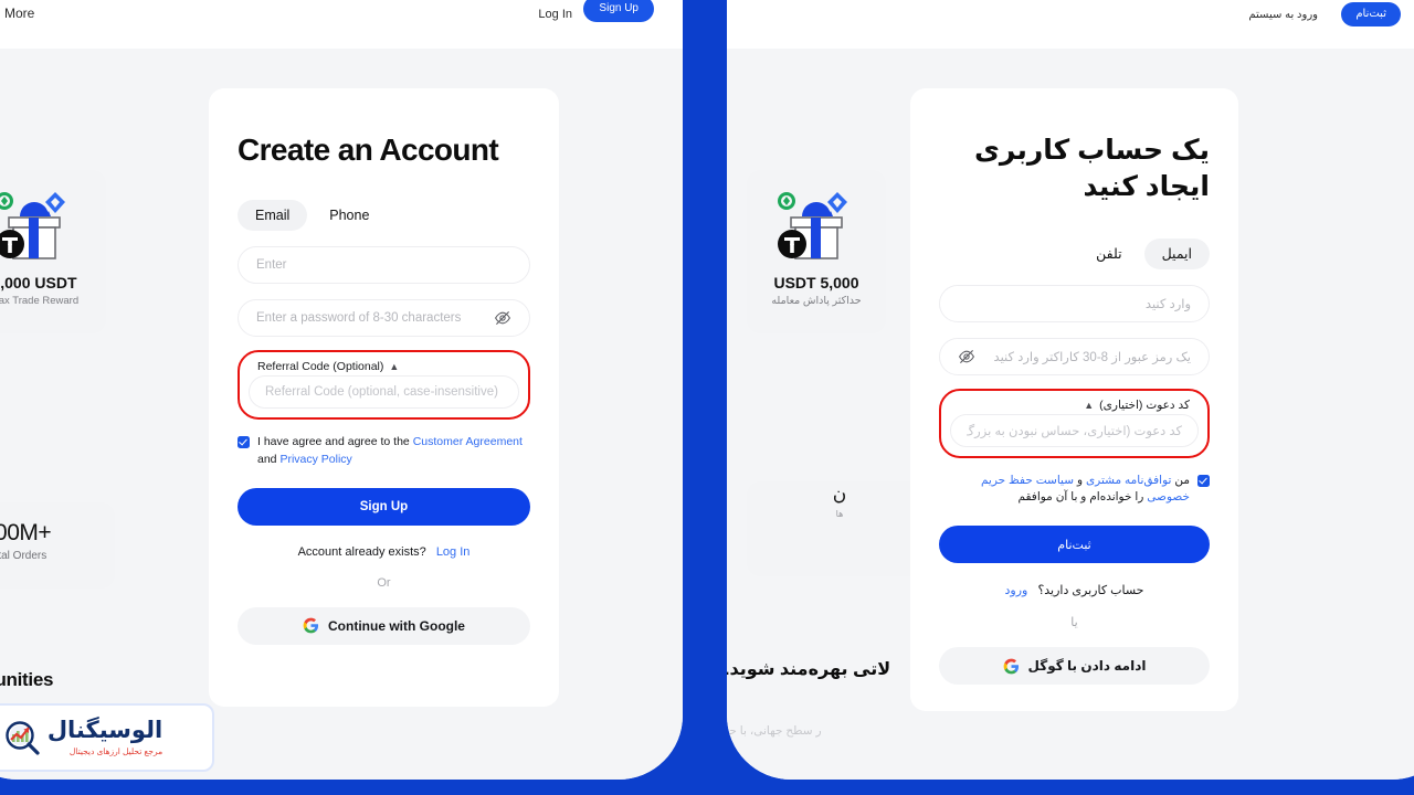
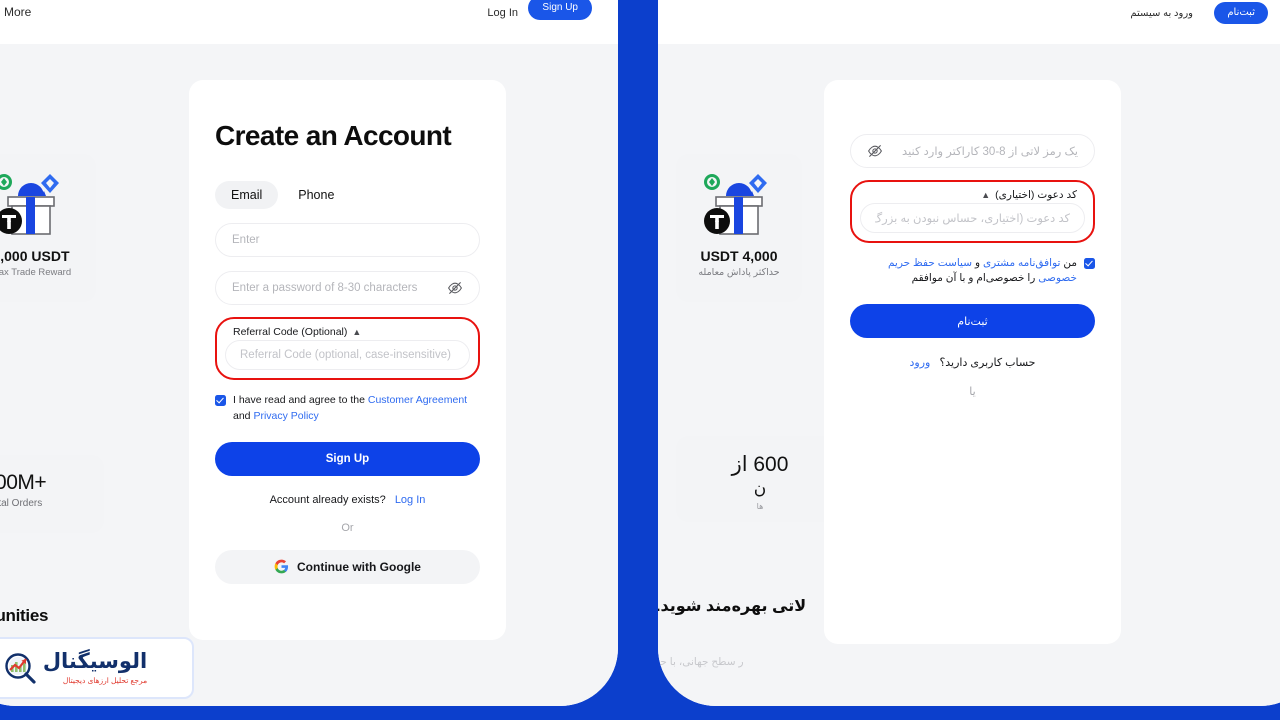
  More
  Log In
  Sign Up
  ,000 USDT
  ax Trade Reward
  00M+
  al Orders
  Create an Account
  Email
  Phone
  Enter
  Enter a password of 8-30 characters
  Referral Code (Optional)
  ▲
  Referral Code (optional, case-insensitive)
- I have agree and agree to the Customer Agreement and Privacy Policy
+ I have read and agree to the Customer Agreement and Privacy Policy
  Sign Up
  Account already exists? Log In
  Or
  Continue with Google
  ورود به سیستم
  ثبت‌نام
- USDT 5,000
+ USDT 4,000
  حداکثر پاداش معامله
+ 600 از
  ن
  ها
  لاتی بهره‌مند شوید.
  ر سطح جهانی، با حد
- یک حساب کاربری ایجاد کنید
- ایمیل
- تلفن
- وارد کنید
- یک رمز عبور از 8-30 کاراکتر وارد کنید
+ یک رمز لاتی از 8-30 کاراکتر وارد کنید
  کد دعوت (اختیاری)
  ▲
  کد دعوت (اختیاری، حساس نبودن به بزرگ
- من توافق‌نامه مشتری و سیاست حفظ حریم خصوصی را خوانده‌ام و با آن موافقم
+ من توافق‌نامه مشتری و سیاست حفظ حریم خصوصی را خصوصی‌ام و با آن موافقم
  ثبت‌نام
  حساب کاربری دارید؟ ورود
  یا
- ادامه دادن با گوگل
  الوسیگنال
  مرجع تحلیل ارزهای دیجیتال
